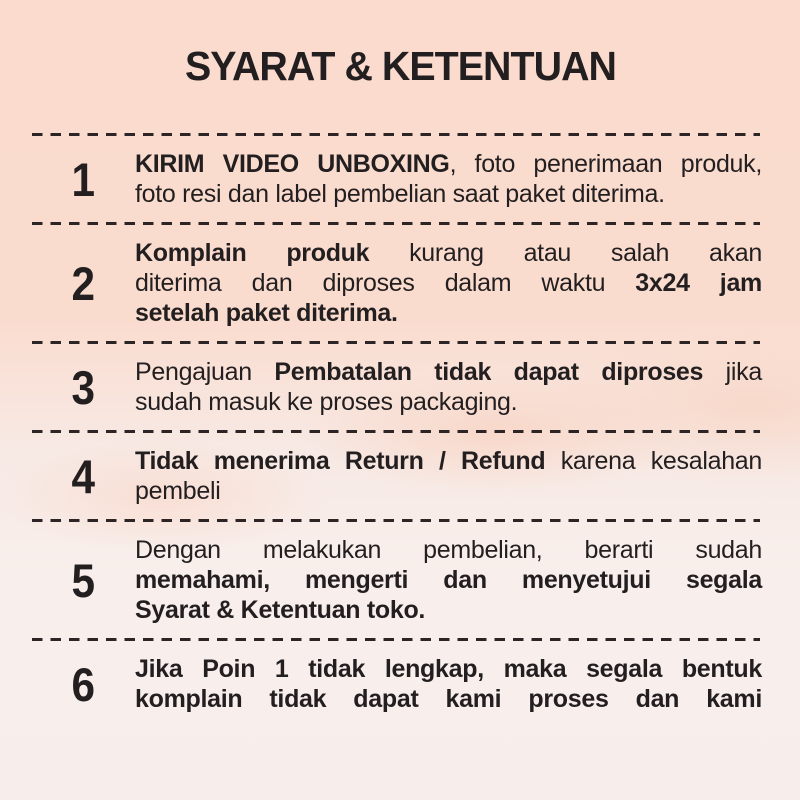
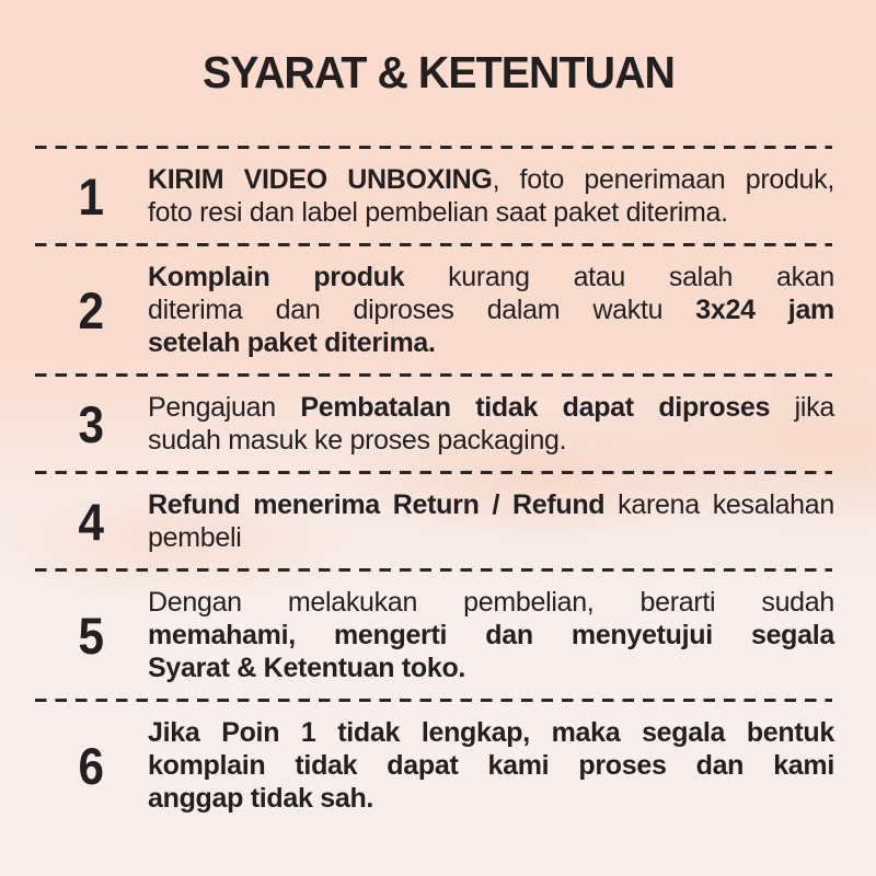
  SYARAT & KETENTUAN
  1
  KIRIM VIDEO UNBOXING, foto penerimaan produk,
  foto resi dan label pembelian saat paket diterima.
  2
  Komplain produk kurang atau salah akan
  diterima dan diproses dalam waktu 3x24 jam
  setelah paket diterima.
  3
  Pengajuan Pembatalan tidak dapat diproses jika
  sudah masuk ke proses packaging.
  4
- Tidak menerima Return / Refund karena kesalahan
+ Refund menerima Return / Refund karena kesalahan
  pembeli
  5
  Dengan melakukan pembelian, berarti sudah
  memahami, mengerti dan menyetujui segala
  Syarat & Ketentuan toko.
  6
  Jika Poin 1 tidak lengkap, maka segala bentuk
  komplain tidak dapat kami proses dan kami
+ anggap tidak sah.
